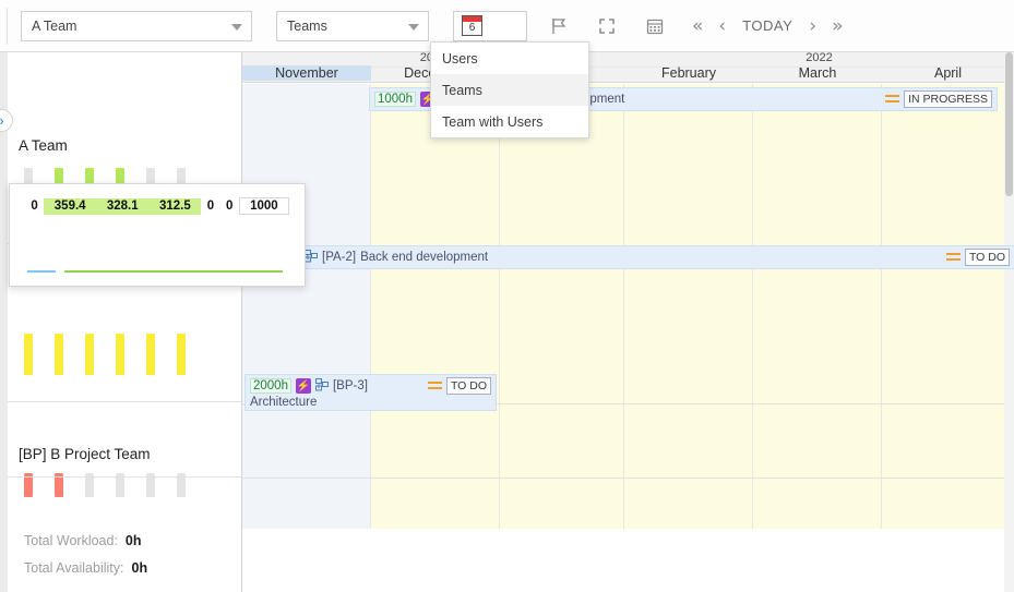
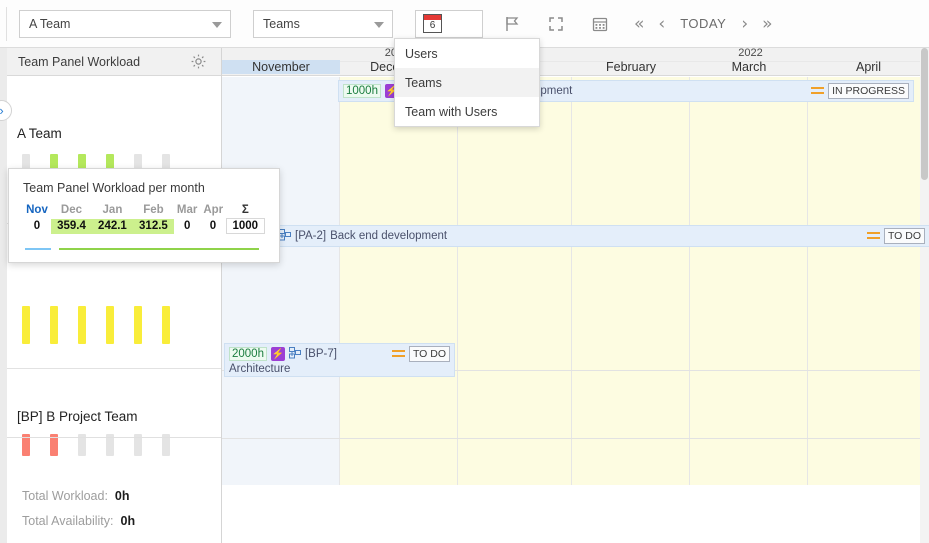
  A Team
  Teams
  6
  «
  ‹
  TODAY
  ›
  »
+ Team Panel Workload
  ›
  A Team
  [BP] B Project Team
  Total Workload:
  0h
  Total Availability:
  0h
  2022
  November
  February
  March
  April
  1000h
  ⚡
  IN PROGRESS
  [PA-2]
  Back end development
  TO DO
  2000h
  ⚡
- [BP-3]
+ [BP-7]
  TO DO
  Architecture
+ Team Panel Workload per month
+ Nov	Dec	Jan	Feb	Mar	Apr	Σ
- 0	359.4	328.1	312.5	0	0	1000
+ 0	359.4	242.1	312.5	0	0	1000
  Users
  Teams
  Team with Users
